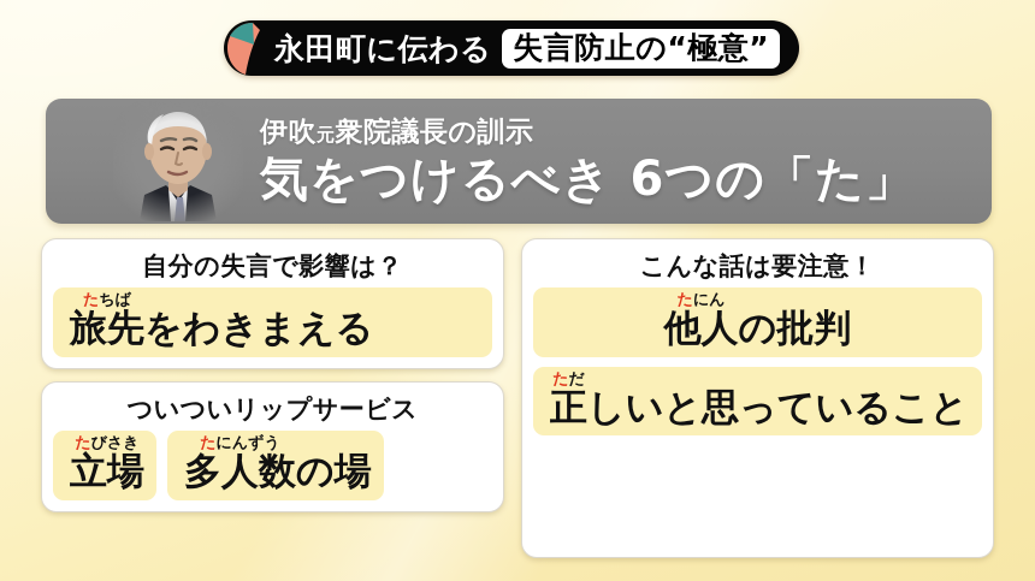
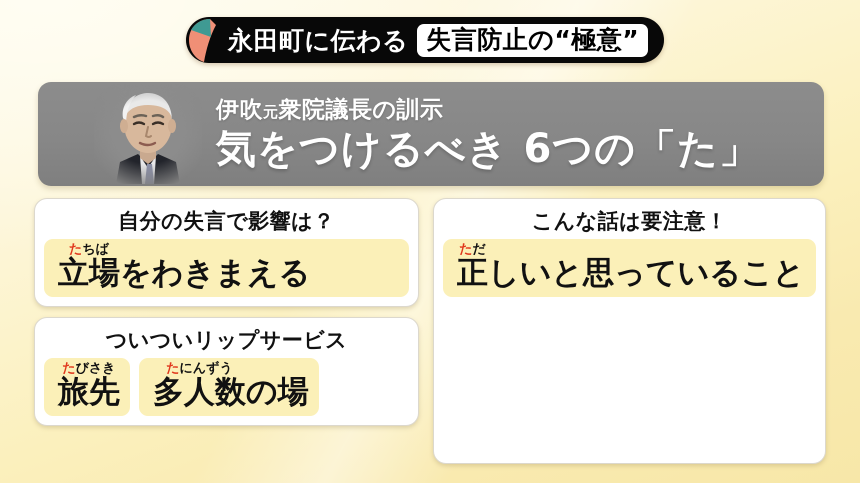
  永田町に伝わる
  失言防止の“極意”
  伊吹元衆院議長の訓示
  気をつけるべき 6つの「た」
  自分の失言で影響は？
  たちば
- 旅先
+ 立場
  をわきまえる
  ついついリップサービス
  たびさき
- 立場
+ 旅先
  たにんずう
  多人数
  の場
  こんな話は要注意！
- たにん
- 他人
- の批判
  ただ
  正
  しいと思っていること
